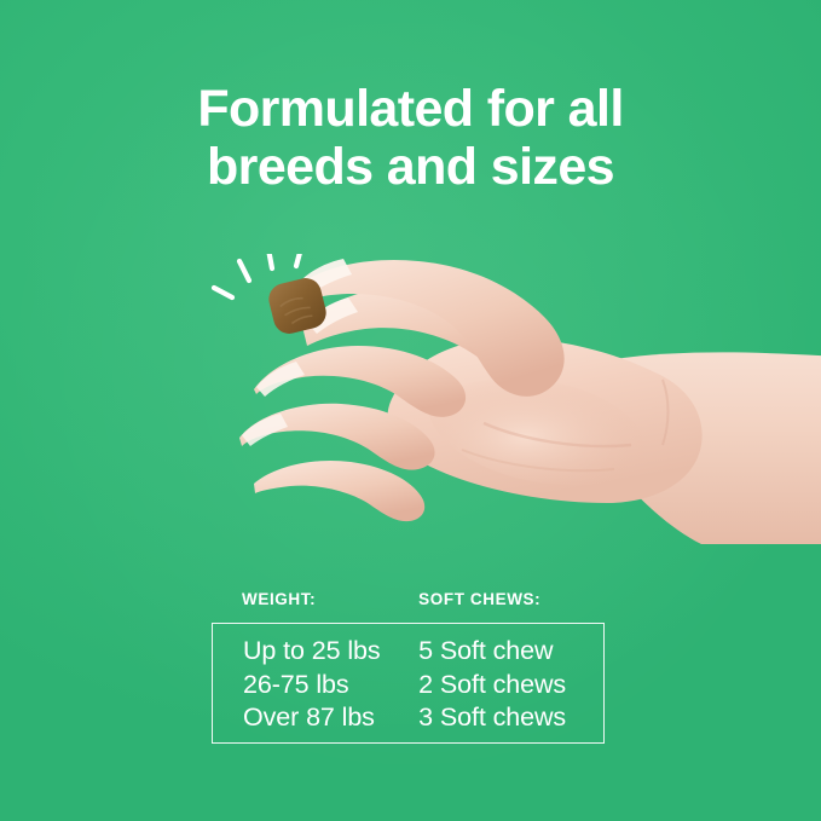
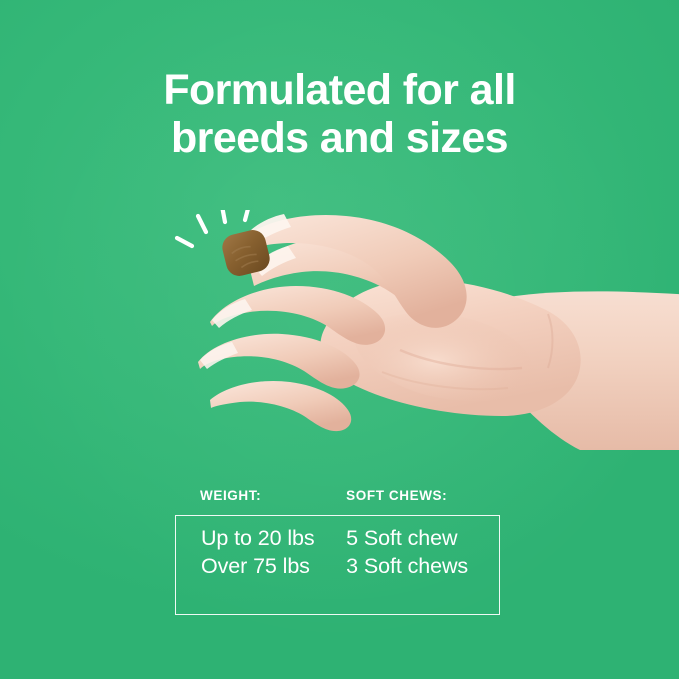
  Formulated for all
  breeds and sizes
  WEIGHT:
  SOFT CHEWS:
- Up to 25 lbs
+ Up to 20 lbs
  5 Soft chew
- 26-75 lbs
- 2 Soft chews
- Over 87 lbs
+ Over 75 lbs
  3 Soft chews
